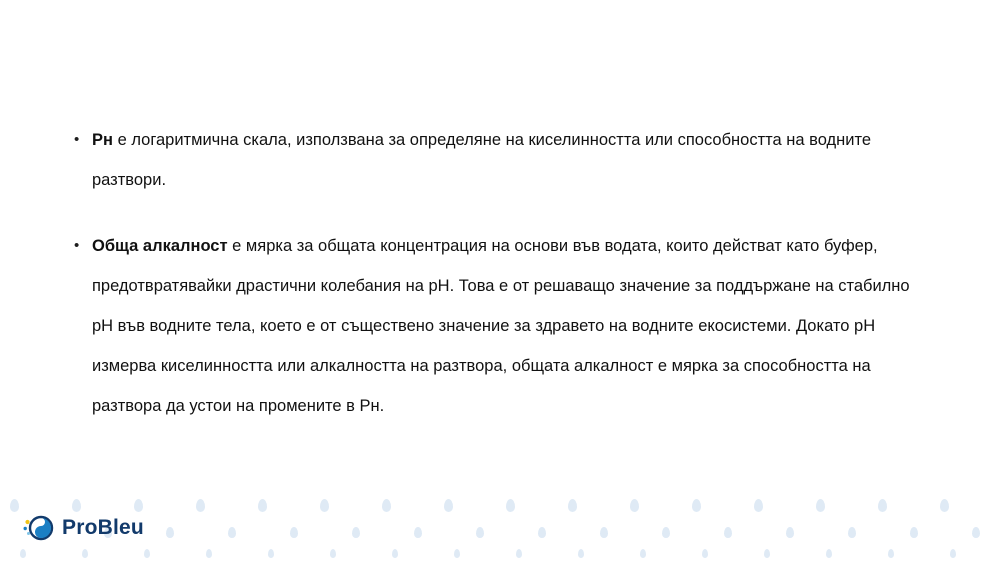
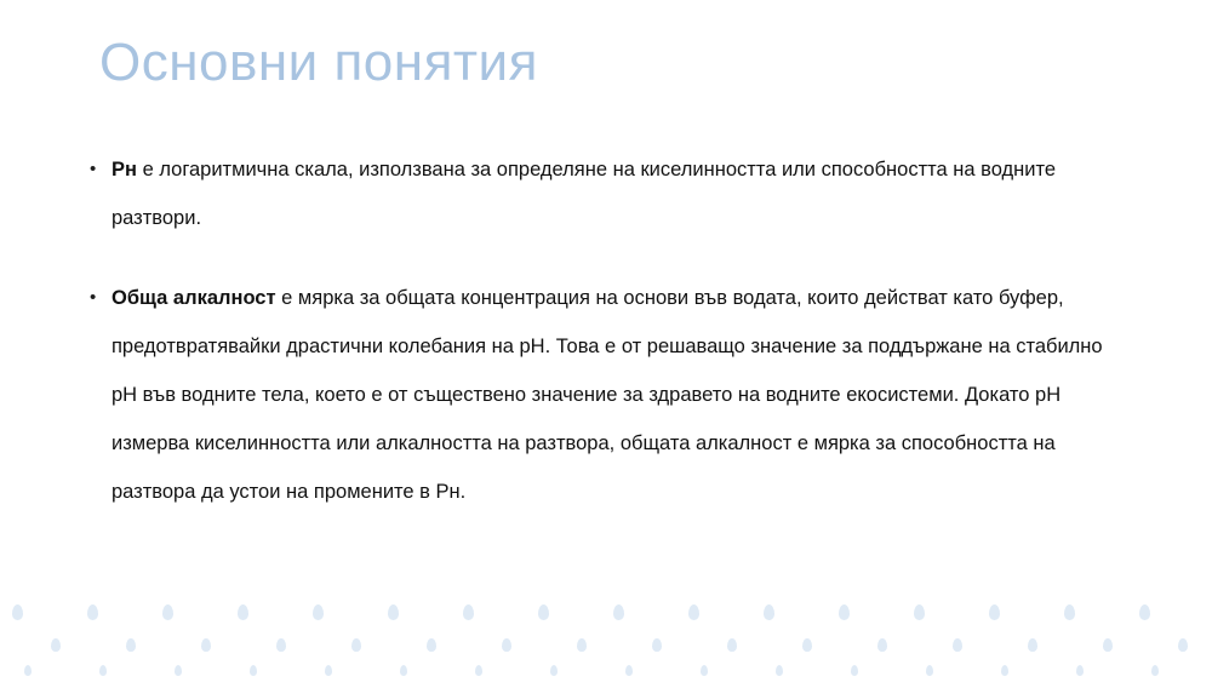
+ Основни понятия
  •
  Рн е логаритмична скала, използвана за определяне на киселинността или способността на водните разтвори.
  •
  Обща алкалност е мярка за общата концентрация на основи във водата, които действат като буфер, предотвратявайки драстични колебания на рН. Това е от решаващо значение за поддържане на стабилно рН във водните тела, което е от съществено значение за здравето на водните екосистеми. Докато рН измерва киселинността или алкалността на разтвора, общата алкалност е мярка за способността на разтвора да устои на промените в Рн.
- ProBleu
